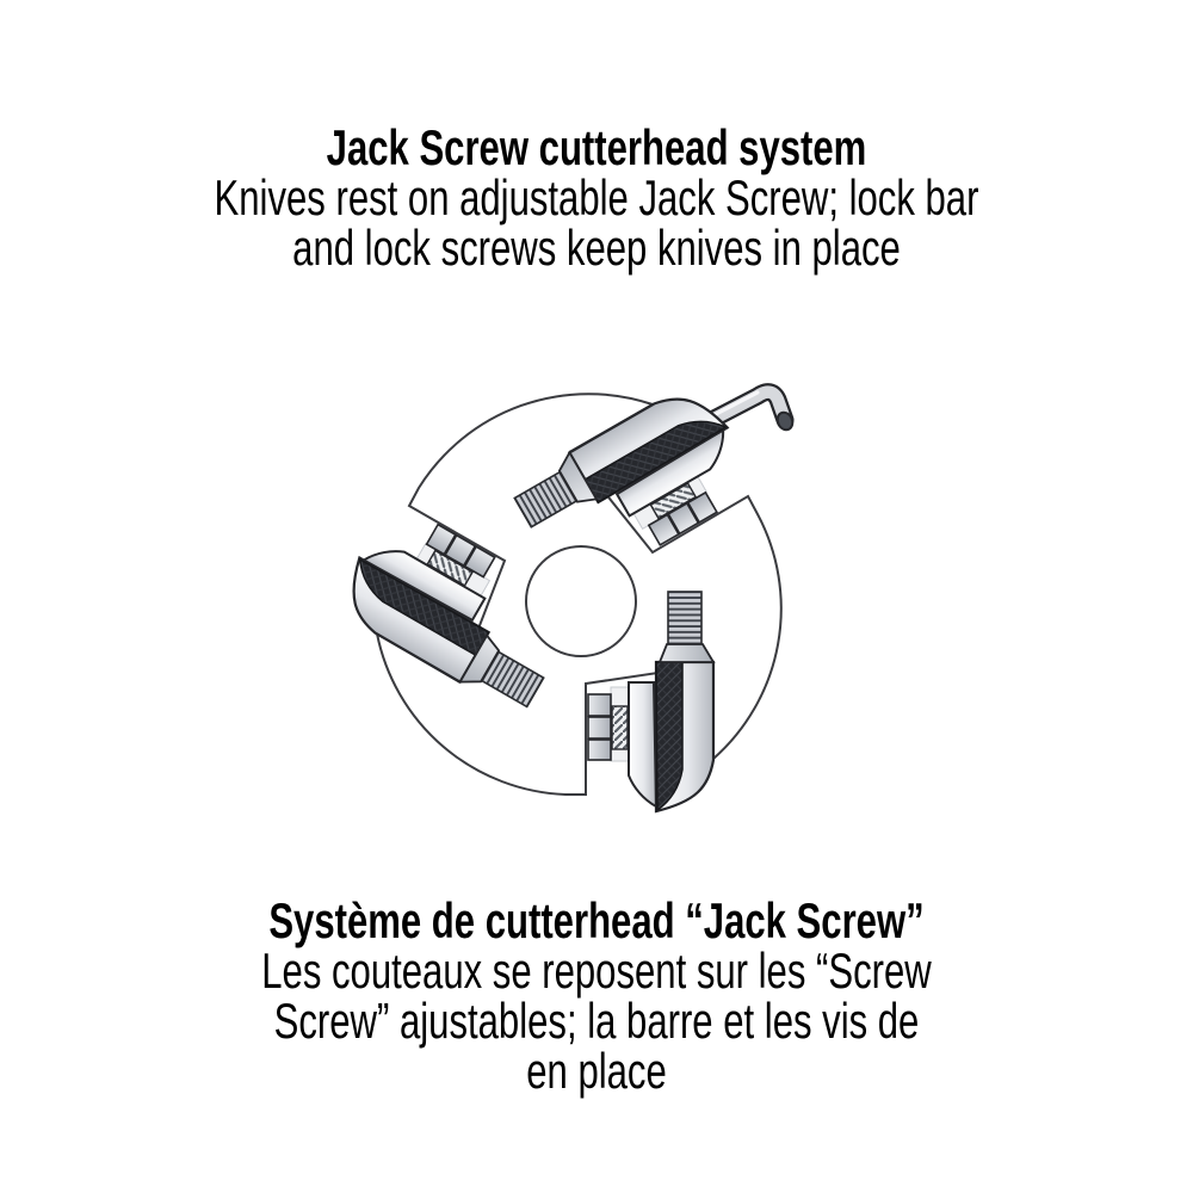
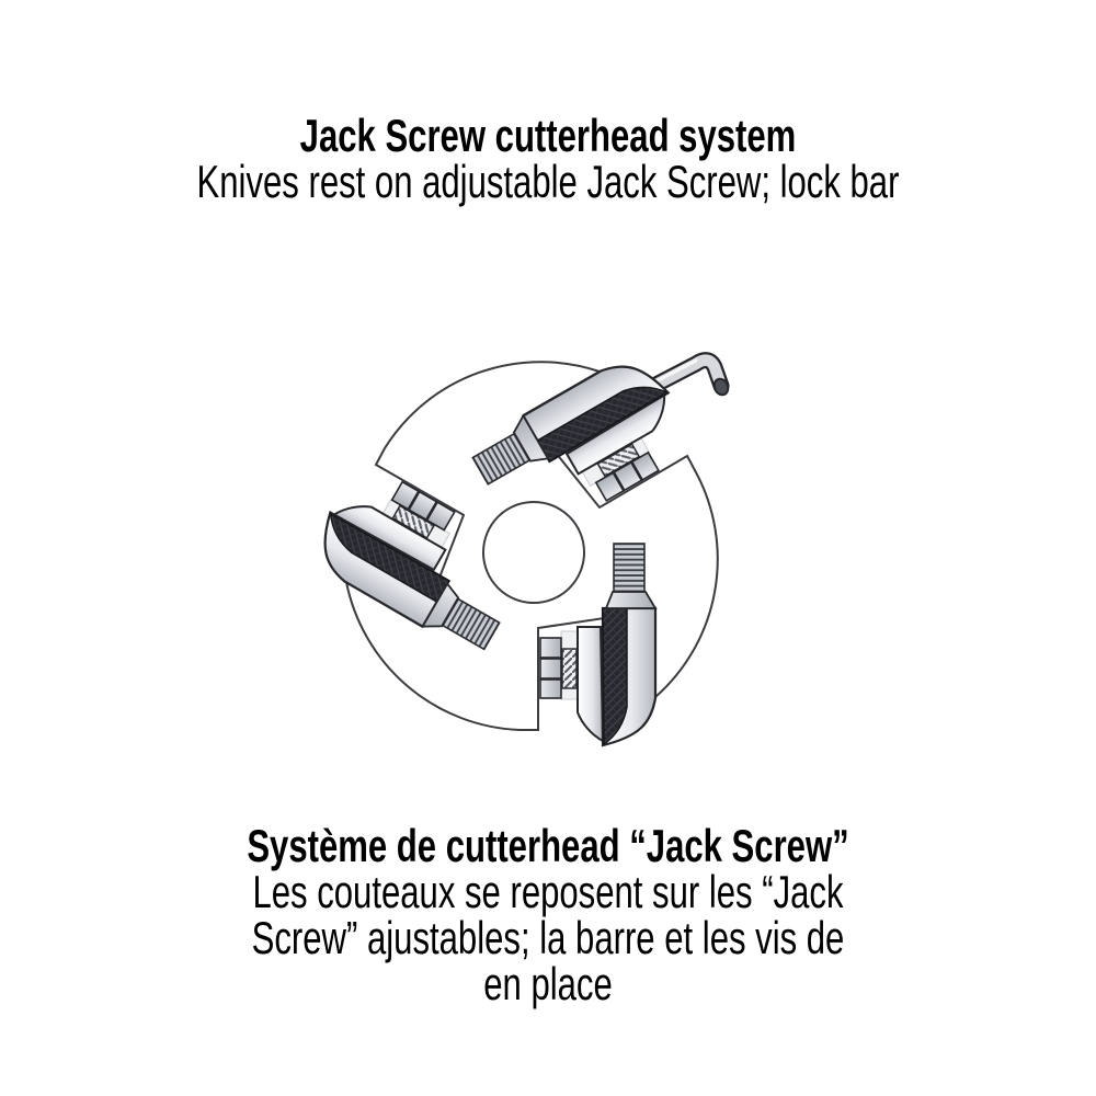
  Jack Screw cutterhead system
  Knives rest on adjustable Jack Screw; lock bar
- and lock screws keep knives in place
  Système de cutterhead “Jack Screw”
- Les couteaux se reposent sur les “Screw
+ Les couteaux se reposent sur les “Jack
  Screw” ajustables; la barre et les vis de
  en place
